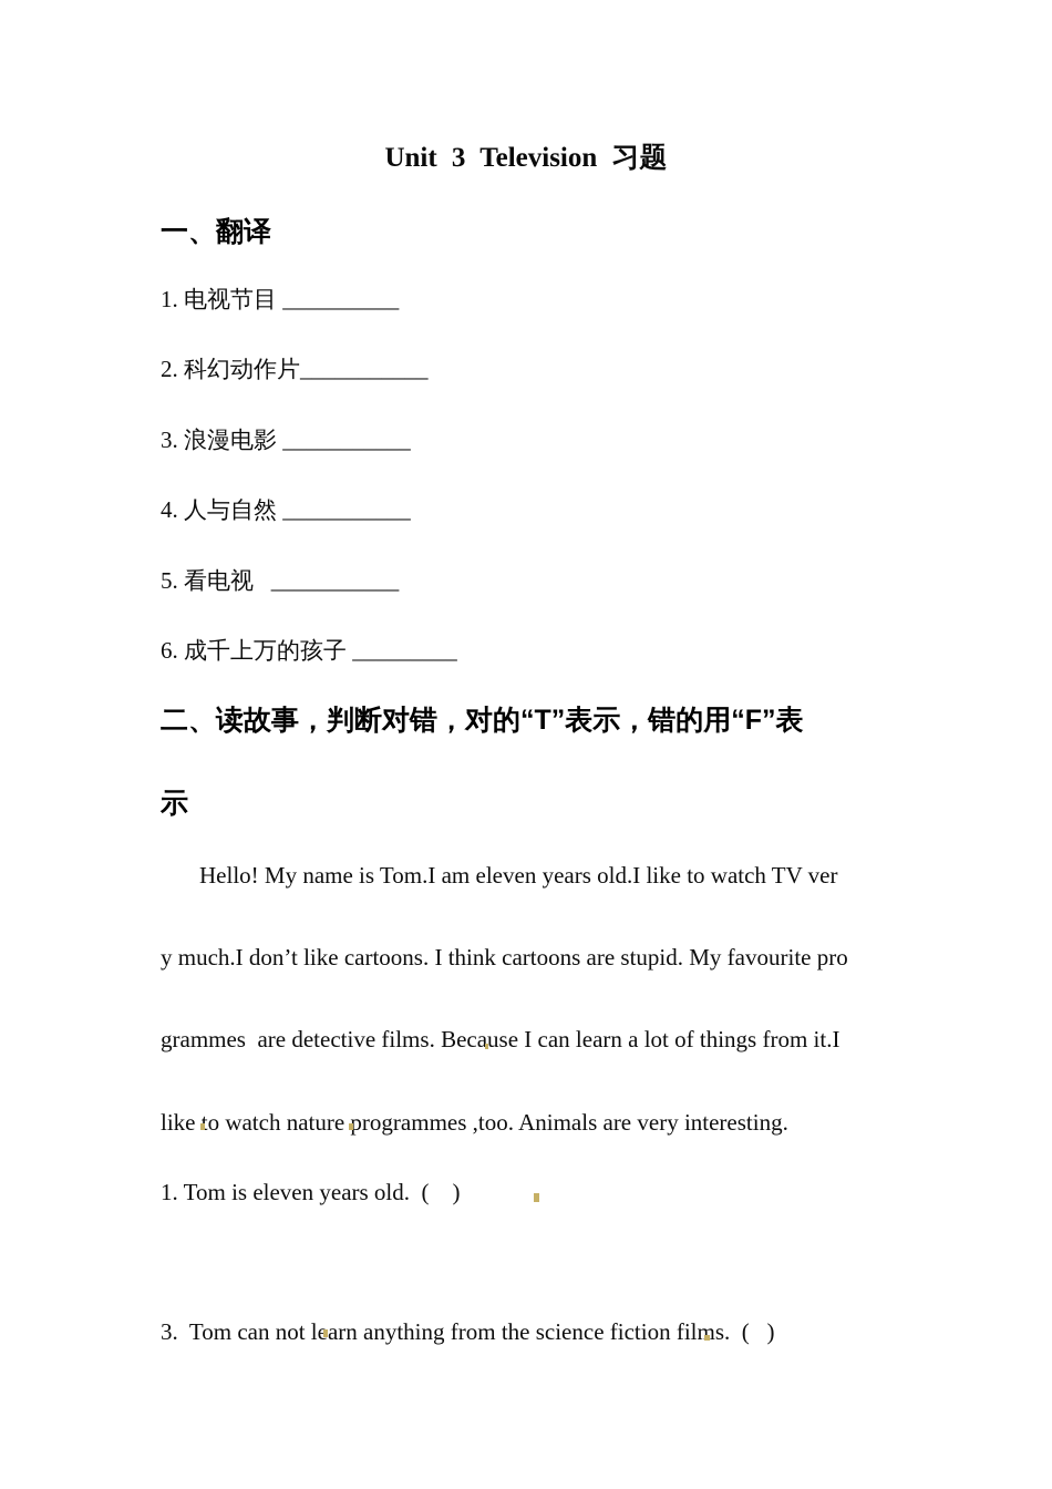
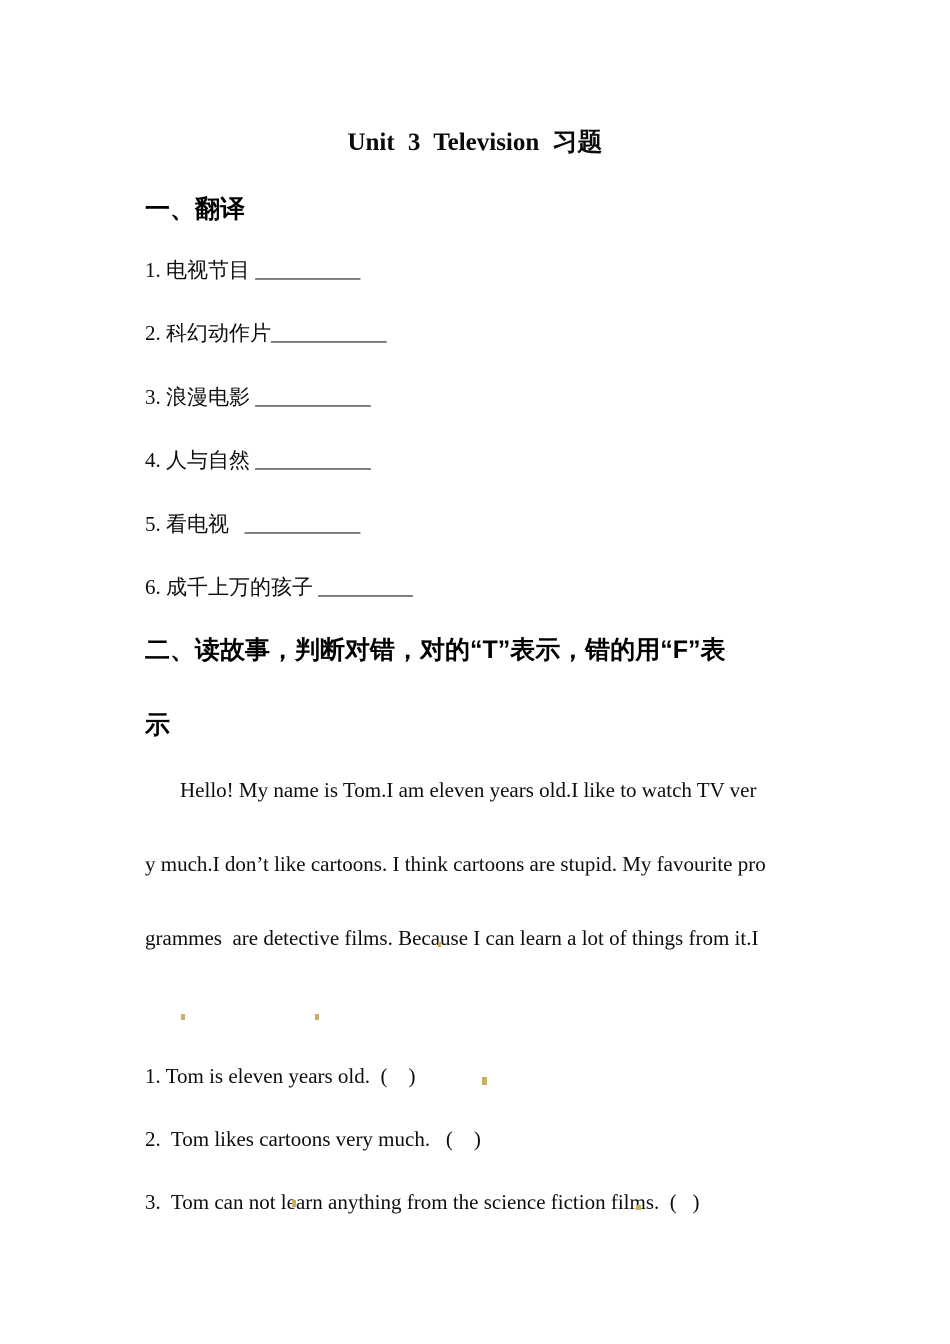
  Unit 3 Television 习题
  一、翻译
  1. 电视节目 __________
  2. 科幻动作片___________
  3. 浪漫电影 ___________
  4. 人与自然 ___________
  5. 看电视 ___________
  6. 成千上万的孩子 _________
  二、读故事，判断对错，对的“T”表示，错的用“F”表
  示
  Hello! My name is Tom.I am eleven years old.I like to watch TV ver
  y much.I don’t like cartoons. I think cartoons are stupid. My favourite pro
  grammes are detective films. Because I can learn a lot of things from it.I
- like to watch nature programmes ,too. Animals are very interesting.
  1. Tom is eleven years old. ( )
+ 2. Tom likes cartoons very much. ( )
  3. Tom can not larn anything from the science fiction films. ( )
